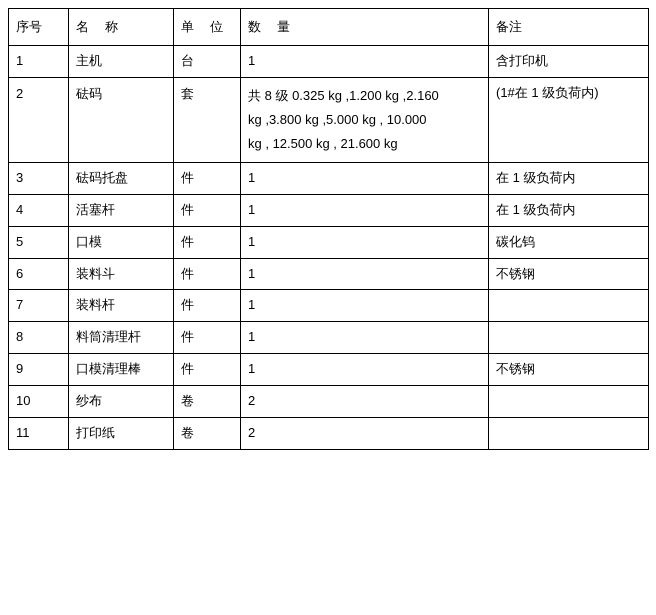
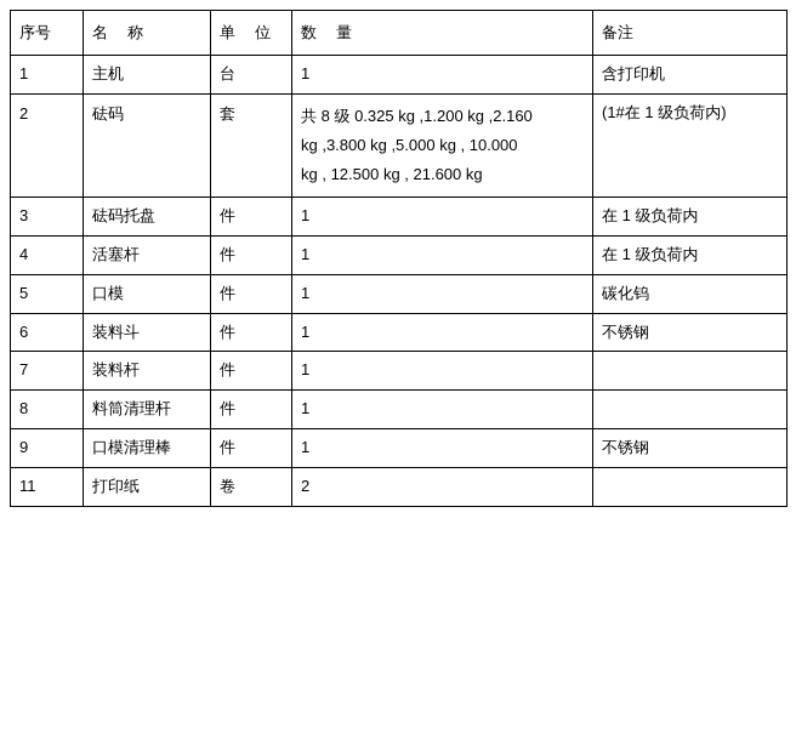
  序号	名 称	单 位	数 量	备注
  1	主机	台	1	含打印机
  2	砝码	套	共 8 级 0.325 kg ,1.200 kg ,2.160 kg ,3.800 kg ,5.000 kg , 10.000 kg , 12.500 kg , 21.600 kg	(1#在 1 级负荷内)
  3	砝码托盘	件	1	在 1 级负荷内
  4	活塞杆	件	1	在 1 级负荷内
  5	口模	件	1	碳化钨
  6	装料斗	件	1	不锈钢
  7	装料杆	件	1
  8	料筒清理杆	件	1
  9	口模清理棒	件	1	不锈钢
- 10	纱布	卷	2
  11	打印纸	卷	2
